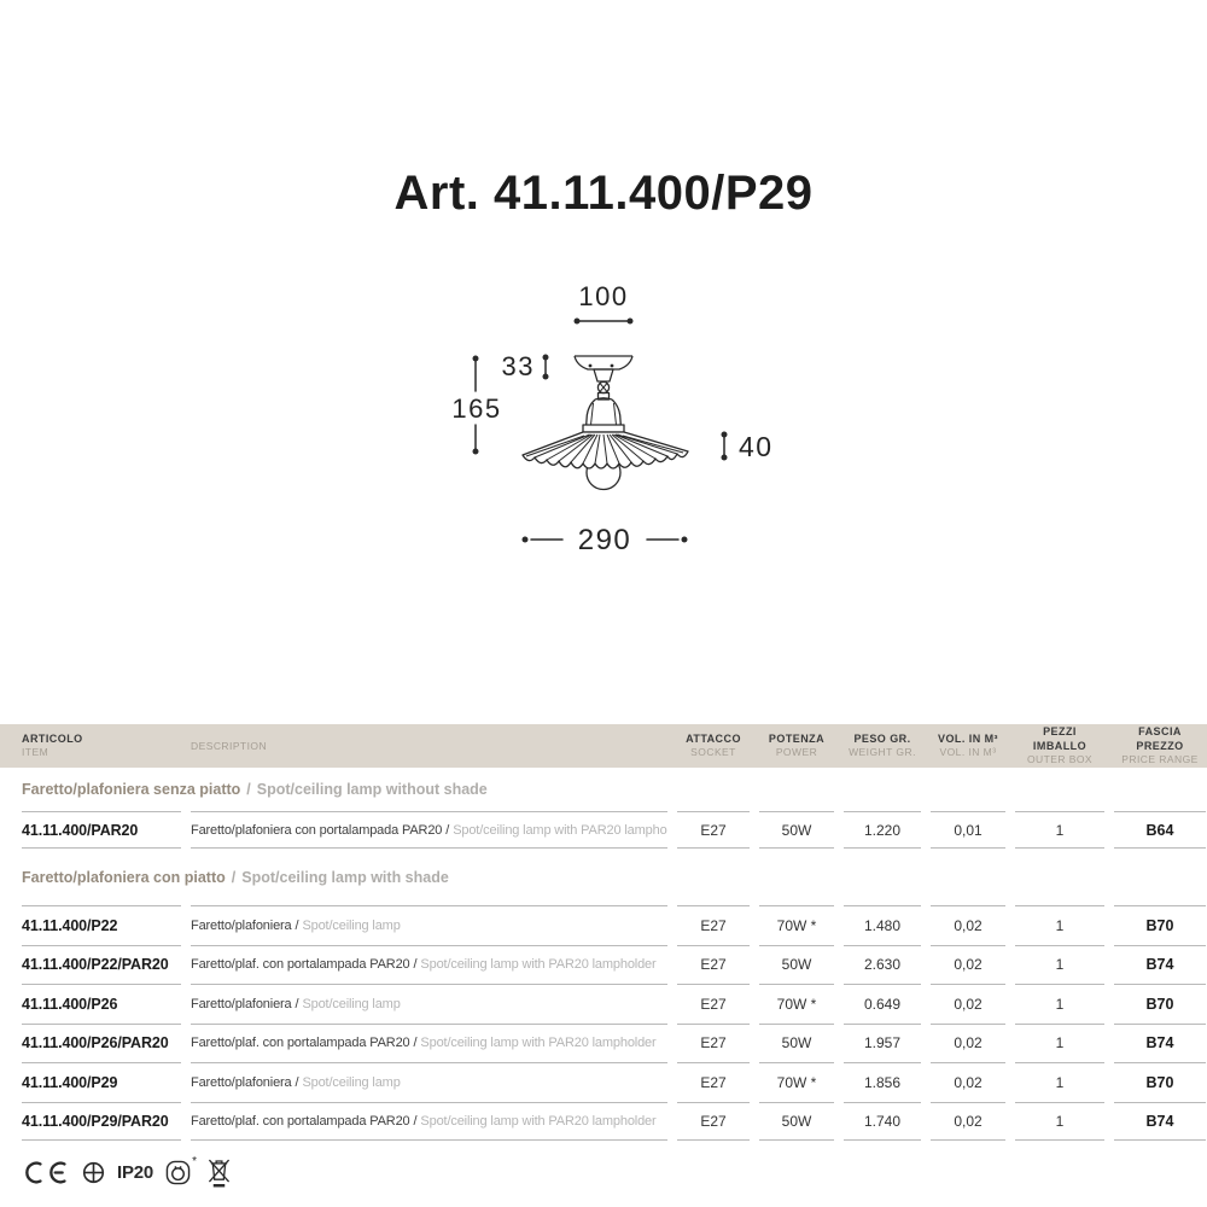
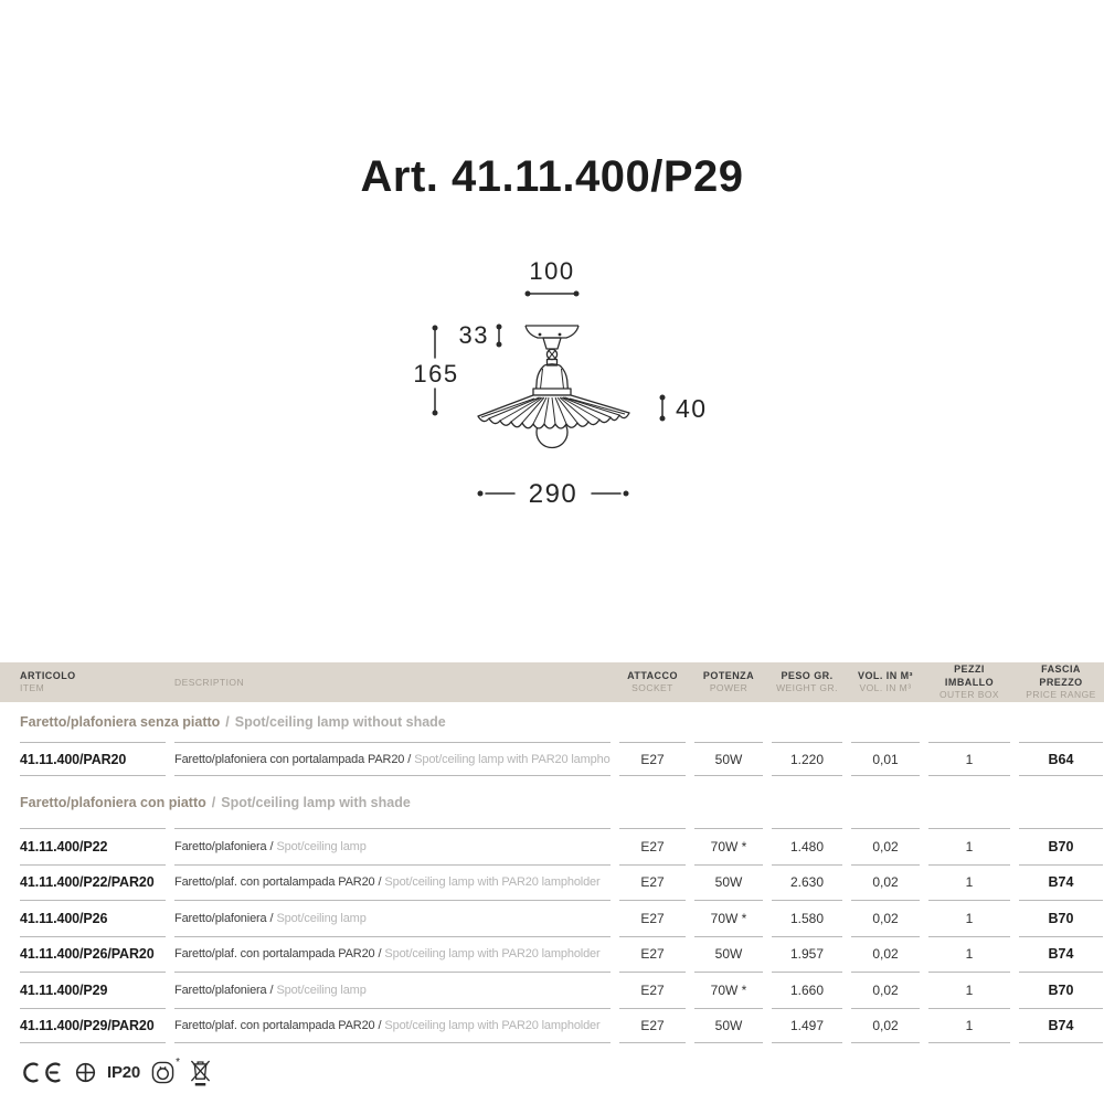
  Art. 41.11.400/P29
  100
  33
  165
  40
  290
  ARTICOLO
  ITEM
  DESCRIPTION
  ATTACCO
  SOCKET
  POTENZA
  POWER
  PESO GR.
  WEIGHT GR.
  VOL. IN M³
  VOL. IN M³
  PEZZI IMBALLO
  OUTER BOX
  FASCIA PREZZO
  PRICE RANGE
  Faretto/plafoniera senza piatto
  /
  Spot/ceiling lamp without shade
  41.11.400/PAR20
  Faretto/plafoniera con portalampada PAR20
  /
  Spot/ceiling lamp with PAR20 lampho
  E27
  50W
  1.220
  0,01
  1
  B64
  Faretto/plafoniera con piatto
  /
  Spot/ceiling lamp with shade
  41.11.400/P22
  Faretto/plafoniera
  /
  Spot/ceiling lamp
  E27
  70W *
  1.480
  0,02
  1
  B70
  41.11.400/P22/PAR20
  Faretto/plaf. con portalampada PAR20
  /
  Spot/ceiling lamp with PAR20 lampholder
  E27
  50W
  2.630
  0,02
  1
  B74
  41.11.400/P26
  Faretto/plafoniera
  /
  Spot/ceiling lamp
  E27
  70W *
- 0.649
+ 1.580
  0,02
  1
  B70
  41.11.400/P26/PAR20
  Faretto/plaf. con portalampada PAR20
  /
  Spot/ceiling lamp with PAR20 lampholder
  E27
  50W
  1.957
  0,02
  1
  B74
  41.11.400/P29
  Faretto/plafoniera
  /
  Spot/ceiling lamp
  E27
  70W *
- 1.856
+ 1.660
  0,02
  1
  B70
  41.11.400/P29/PAR20
  Faretto/plaf. con portalampada PAR20
  /
  Spot/ceiling lamp with PAR20 lampholder
  E27
  50W
- 1.740
+ 1.497
  0,02
  1
  B74
  IP20
  *
